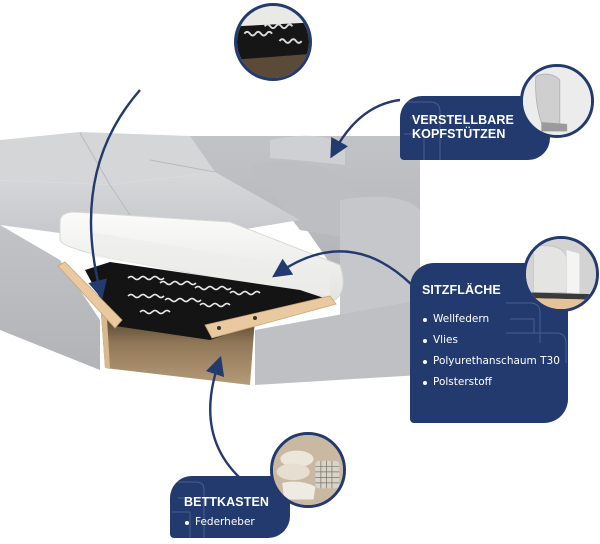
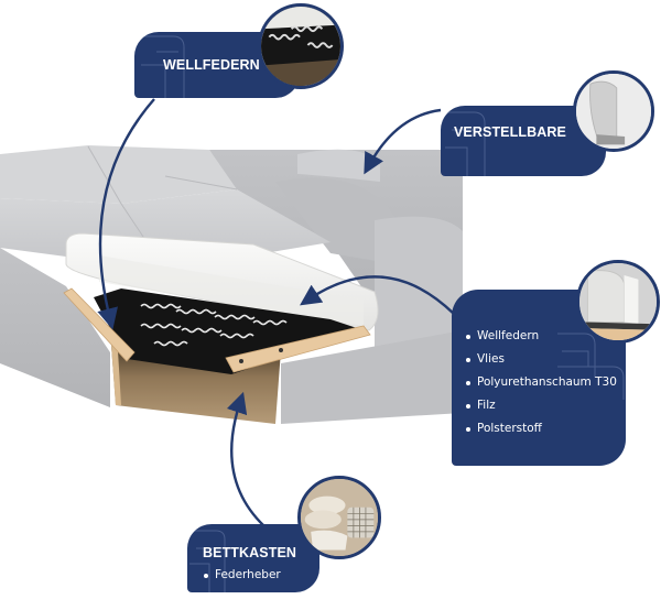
+ WELLFEDERN
  VERSTELLBARE
- KOPFSTÜTZEN
- SITZFLÄCHE
  Wellfedern
  Vlies
  Polyurethanschaum T30
+ Filz
  Polsterstoff
  BETTKASTEN
  Federheber
